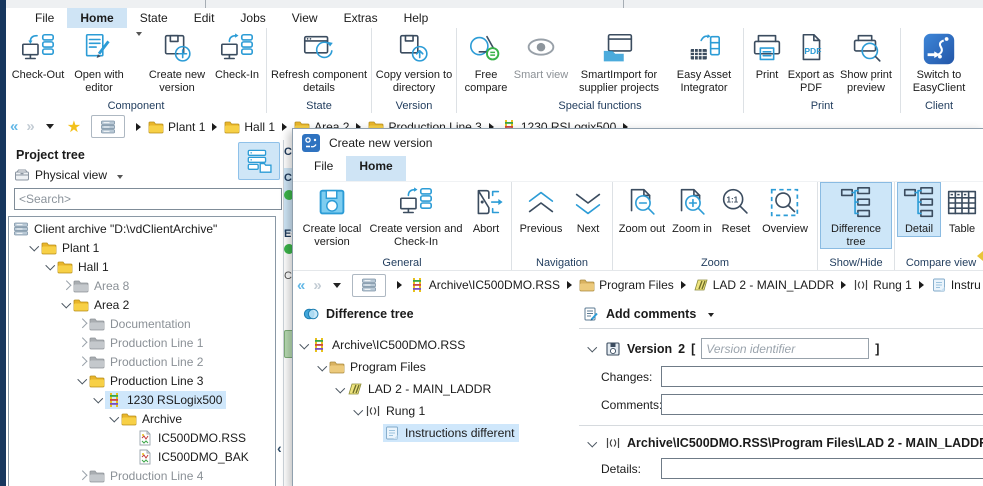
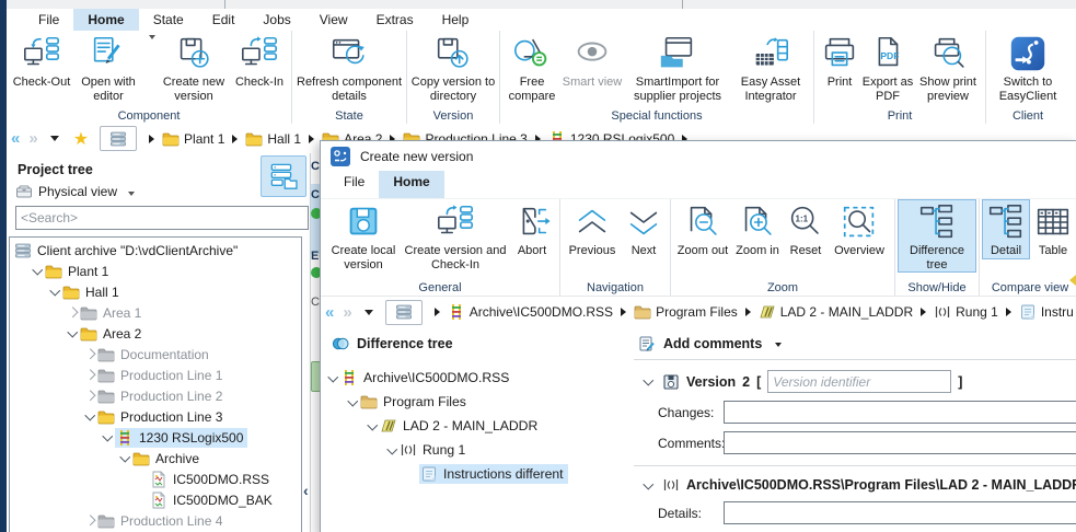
  File
  Home
  State
  Edit
  Jobs
  View
  Extras
  Help
  Check-Out
  Open with editor
  Create new version
  Check-In
  Component
  Refresh component details
  State
  Copy version to directory
  Version
  Free compare
  Smart view
  SmartImport for supplier projects
  Easy Asset Integrator
  Special functions
  Print
  PDF
  Export as PDF
  Show print preview
  Print
  Switch to EasyClient
  Client
  «
  »
  ★
  Plant 1
  Hall 1
  Area 2
  Production Line 3
  1230 RSLogix500
  Project tree
  Physical view
  <Search>
  Client archive "D:\vdClientArchive"
  Plant 1
  Hall 1
- Area 8
+ Area 1
  Area 2
  Documentation
  Production Line 1
  Production Line 2
  Production Line 3
  1230 RSLogix500
  Archive
  IC500DMO.RSS
  IC500DMO_BAK
  Production Line 4
  ‹
  C
  C
  Create new version
  File
  Home
  Create local version
  Create version and Check-In
  Abort
  General
  Previous
  Next
  Navigation
  Zoom out
  Zoom in
  1:1
  Reset
  Overview
  Zoom
  Difference tree
  Show/Hide
  Detail
  Table
  Compare view
  «
  »
  Archive\IC500DMO.RSS
  Program Files
  LAD 2 - MAIN_LADDR
  Rung 1
  Instru
  Difference tree
  Archive\IC500DMO.RSS
  Program Files
  LAD 2 - MAIN_LADDR
  Rung 1
  Instructions different
  Add comments
  Version
  2
  [
  Version identifier
  ]
  Changes:
  Comments
  Archive\IC500DMO.RSS\Program Files\LAD 2 - MAIN_LADD
  Details:
